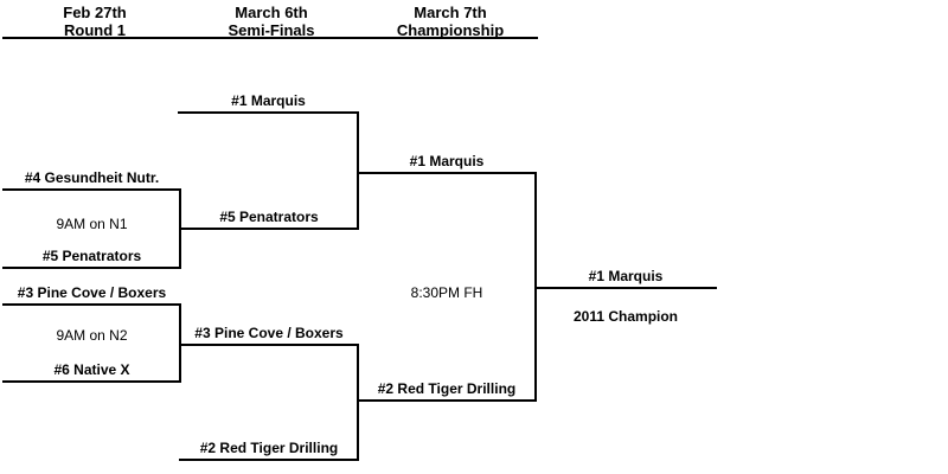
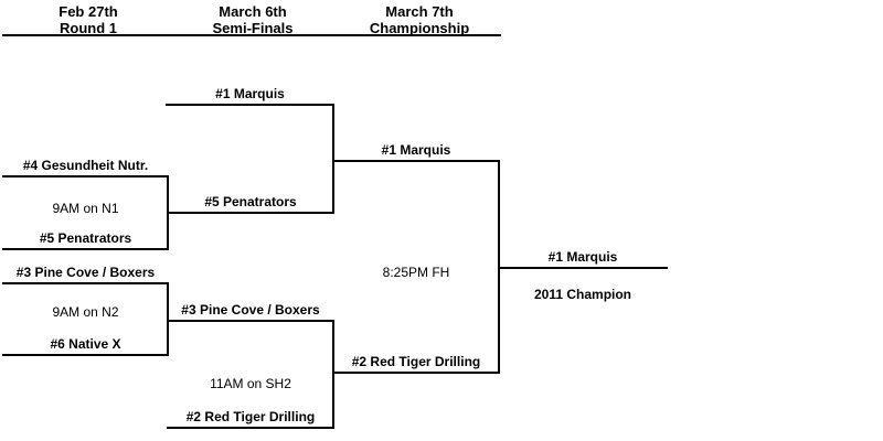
  Feb 27th
  Round 1
  March 6th
  Semi-Finals
  March 7th
  Championship
  #4 Gesundheit Nutr.
  9AM on N1
  #5 Penatrators
  #3 Pine Cove / Boxers
  9AM on N2
  #6 Native X
  #1 Marquis
  #5 Penatrators
  #3 Pine Cove / Boxers
+ 11AM on SH2
  #2 Red Tiger Drilling
  #1 Marquis
- 8:30PM FH
+ 8:25PM FH
  #2 Red Tiger Drilling
  #1 Marquis
  2011 Champion
